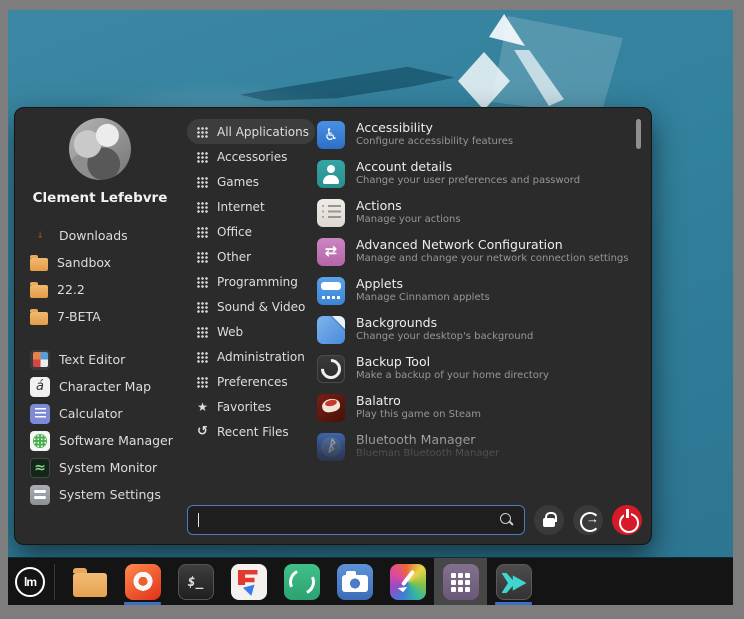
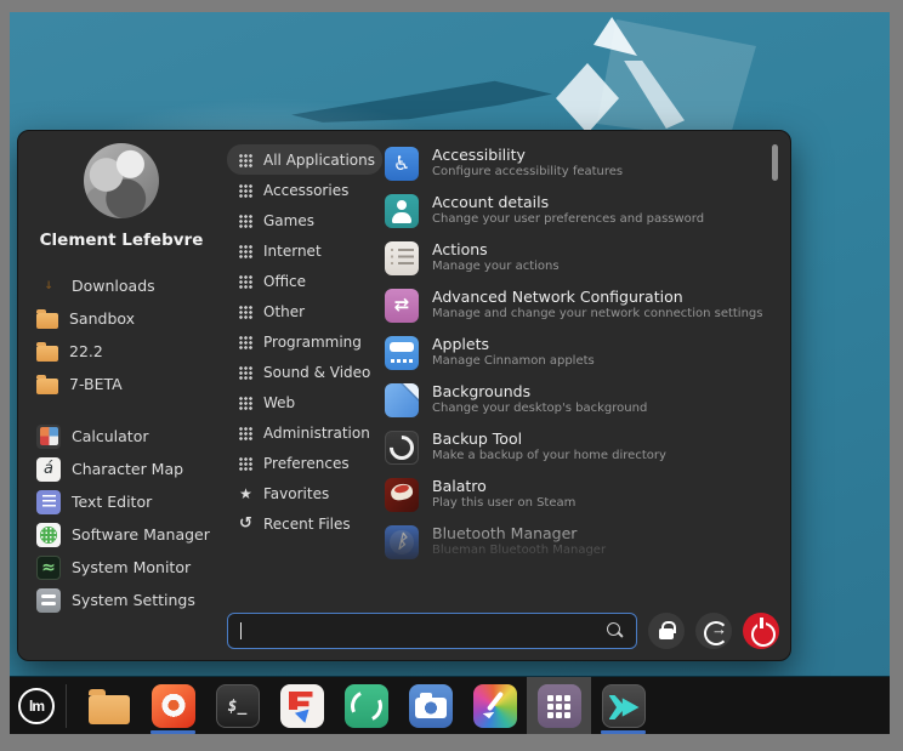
  Clement Lefebvre
  Downloads
  Sandbox
  22.2
  7-BETA
- Text Editor
+ Calculator
  Character Map
- Calculator
+ Text Editor
  Software Manager
  System Monitor
  System Settings
  All Applications
  Accessories
  Games
  Internet
  Office
  Other
  Programming
  Sound & Video
  Web
  Administration
  Preferences
  Favorites
  Recent Files
  Accessibility
  Configure accessibility features
  Account details
  Change your user preferences and password
  Actions
  Manage your actions
  Advanced Network Configuration
  Manage and change your network connection settings
  Applets
  Manage Cinnamon applets
  Backgrounds
  Change your desktop's background
  Backup Tool
  Make a backup of your home directory
  Balatro
- Play this game on Steam
+ Play this user on Steam
  Bluetooth Manager
  Blueman Bluetooth Manager
